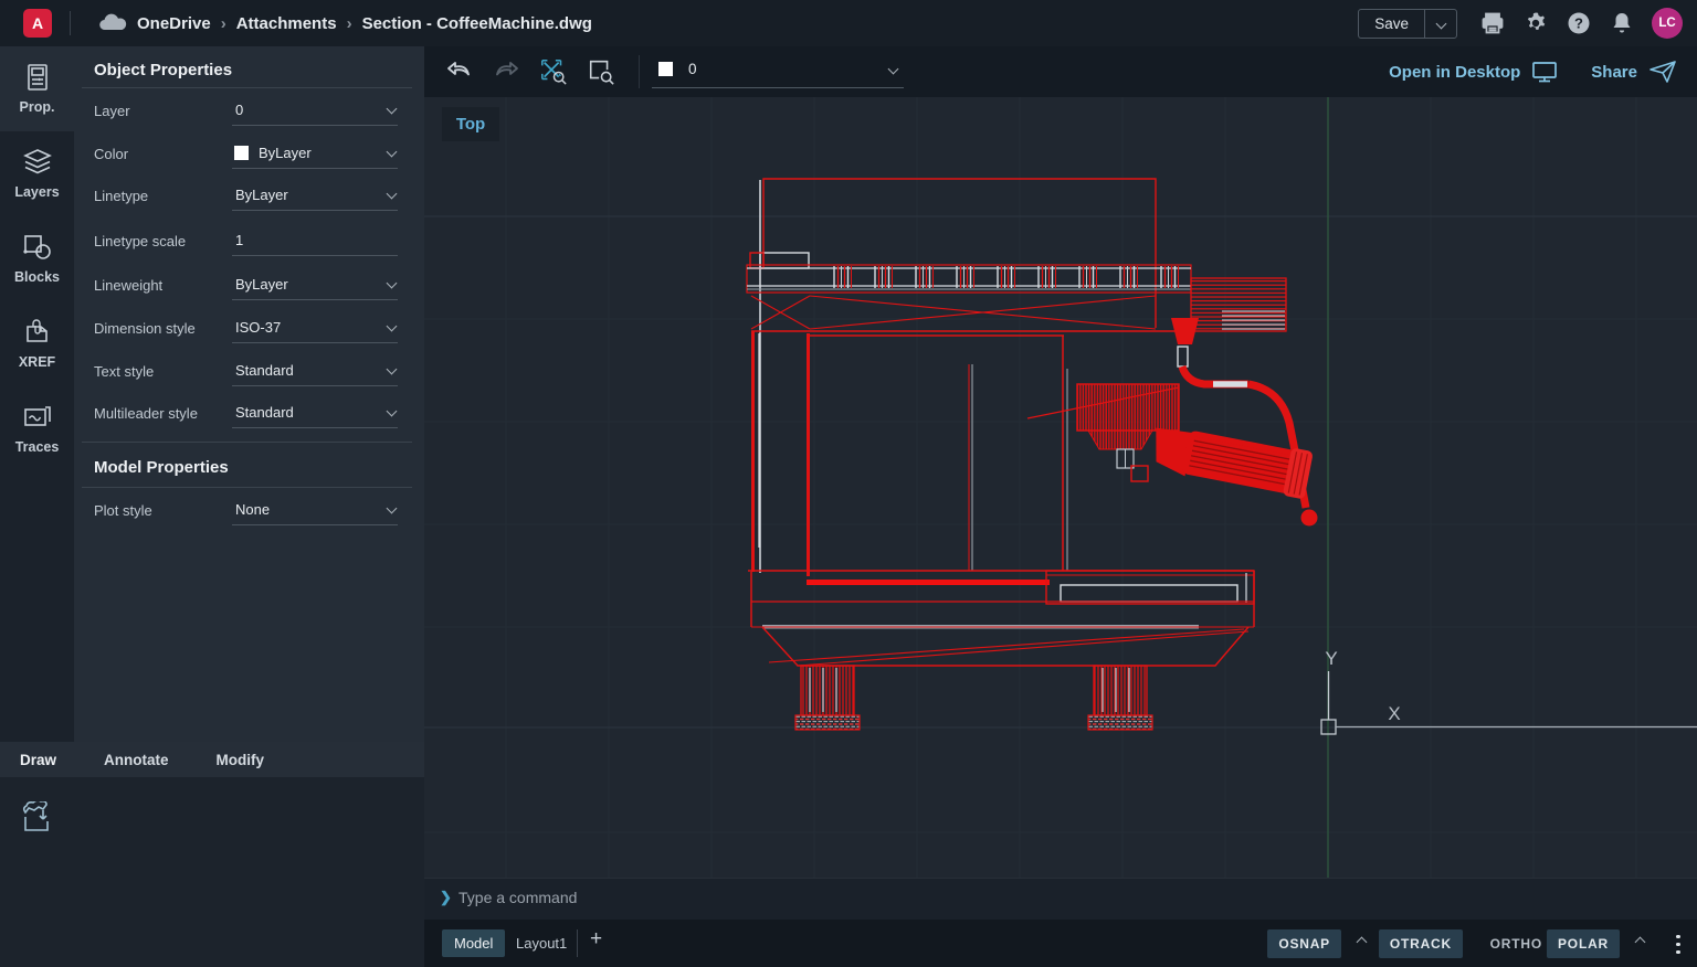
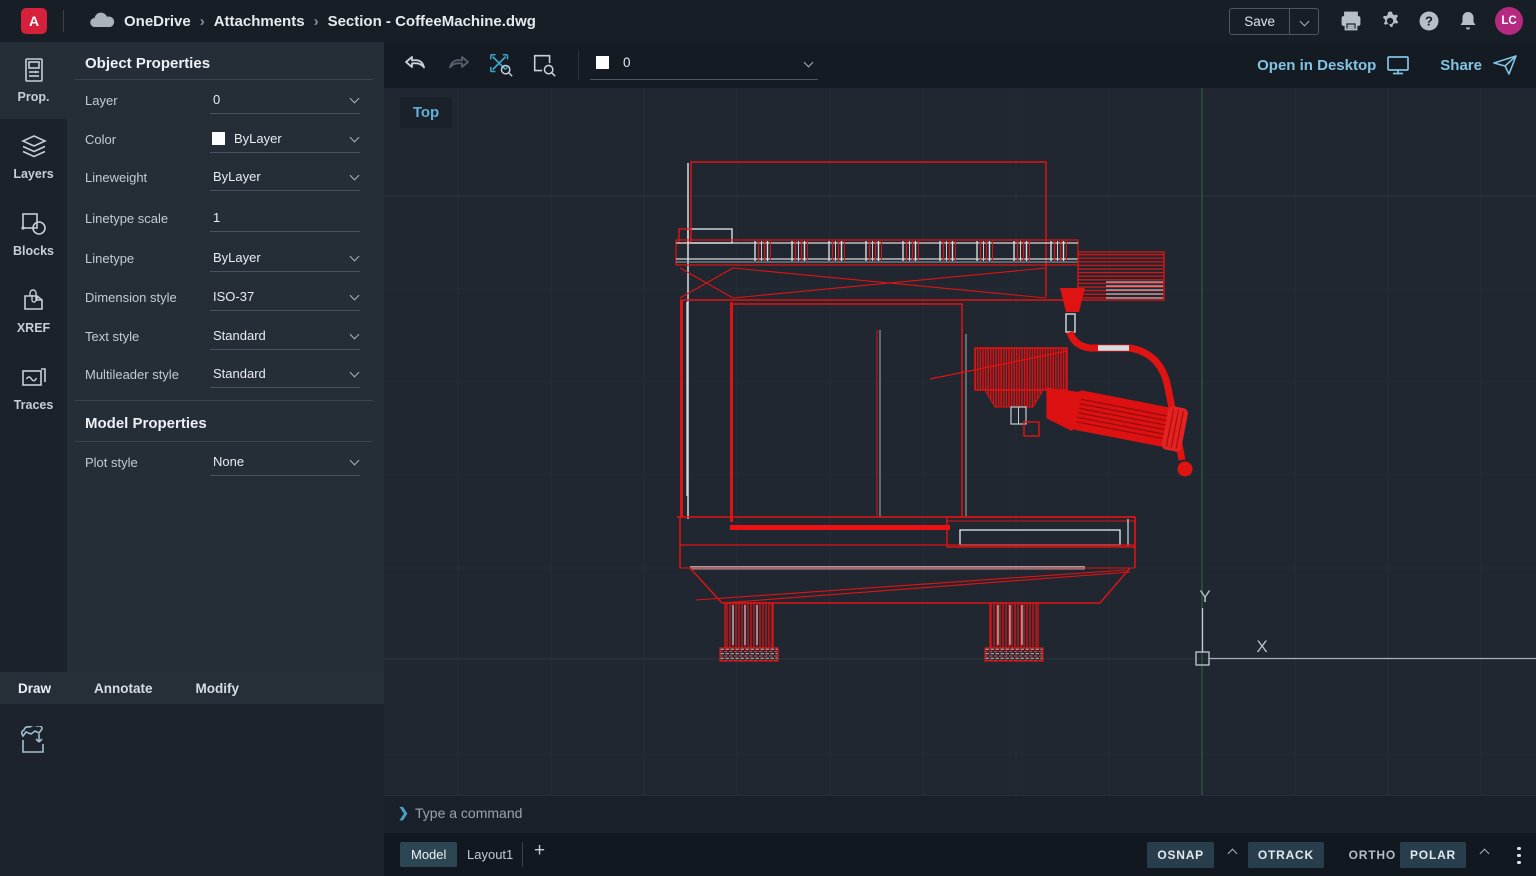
  A
  OneDrive
  ›
  Attachments
  ›
  Section - CoffeeMachine.dwg
  Save
  ?
  LC
  Prop.
  Layers
  Blocks
  XREF
  Traces
  Object Properties
  Layer
  0
  Color
  ByLayer
- Linetype
+ Lineweight
  ByLayer
  Linetype scale
  1
- Lineweight
+ Linetype
  ByLayer
  Dimension style
  ISO-37
  Text style
  Standard
  Multileader style
  Standard
  Model Properties
  Plot style
  None
  Draw
  Annotate
  Modify
  0
  Open in Desktop
  Share
  Y
  X
  Top
  ❯
  Type a command
  Model
  Layout1
  +
  OSNAP
  OTRACK
  ORTHO
  POLAR
